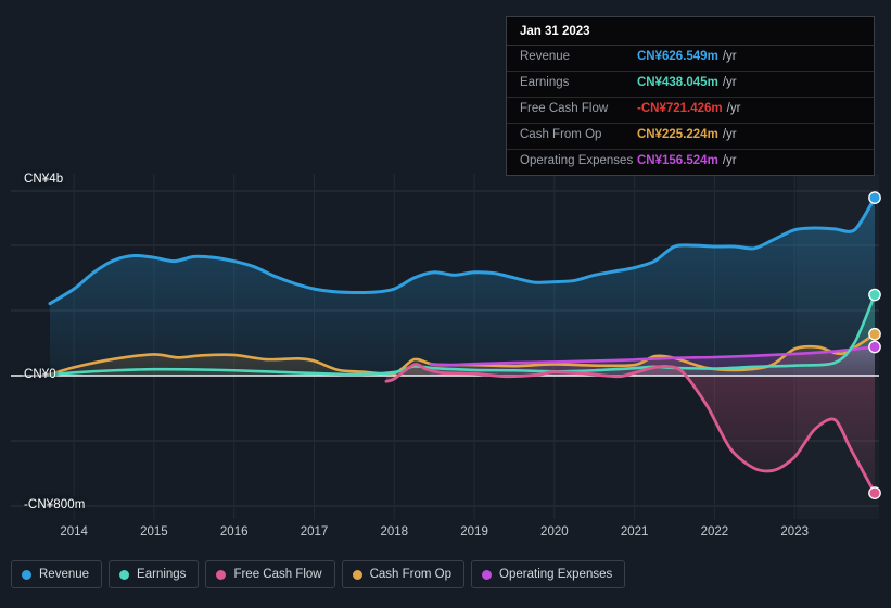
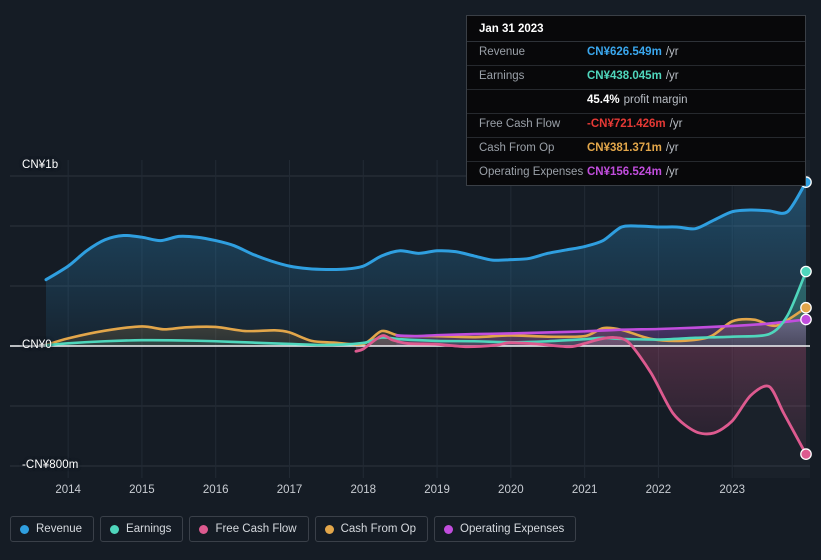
- CN¥4b
+ CN¥1b
  CN¥0
  -CN¥800m
  2014
  2015
  2016
  2017
  2018
  2019
  2020
  2021
  2022
  2023
  Jan 31 2023
  Revenue
  CN¥626.549m /yr
  Earnings
  CN¥438.045m /yr
+ 45.4% profit margin
  Free Cash Flow
  -CN¥721.426m /yr
  Cash From Op
- CN¥225.224m /yr
+ CN¥381.371m /yr
  Operating Expenses
  CN¥156.524m /yr
  Revenue
  Earnings
  Free Cash Flow
  Cash From Op
  Operating Expenses
